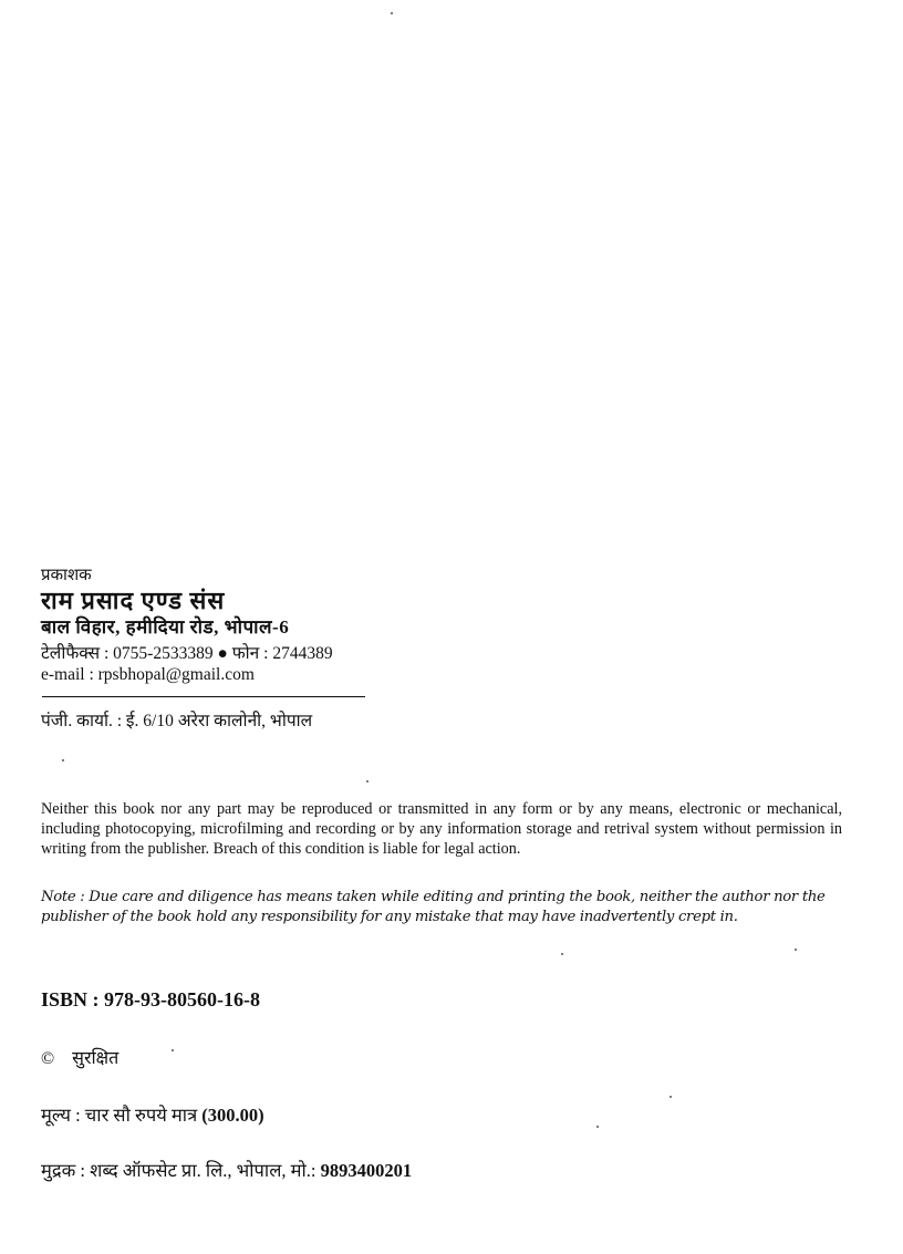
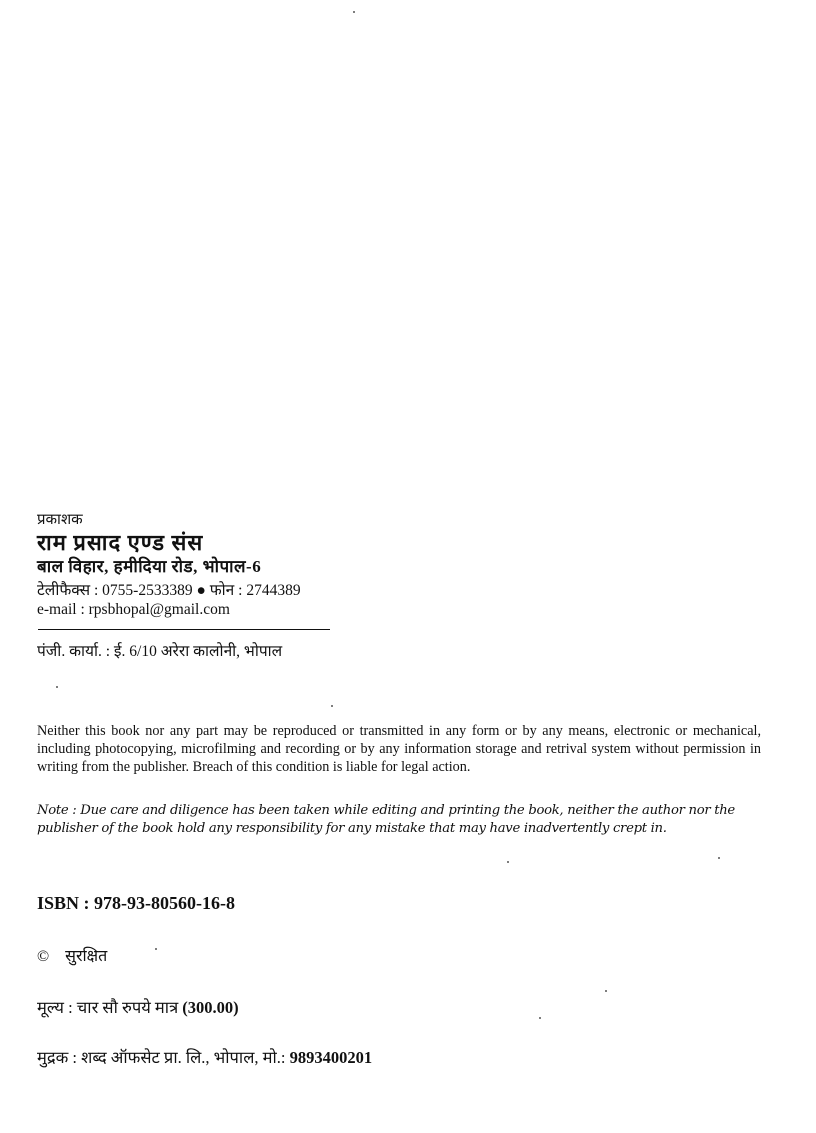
  प्रकाशक
  राम प्रसाद एण्ड संस
  बाल विहार, हमीदिया रोड, भोपाल-6
  टेलीफैक्स : 0755-2533389 ● फोन : 2744389
  e-mail : rpsbhopal@gmail.com
  पंजी. कार्या. : ई. 6/10 अरेरा कालोनी, भोपाल
  Neither this book nor any part may be reproduced or transmitted in any form or by any means, electronic or mechanical, including photocopying, microfilming and recording or by any information storage and retrival system without permission in writing from the publisher. Breach of this condition is liable for legal action.
- Note : Due care and diligence has means taken while editing and printing the book, neither the author nor the publisher of the book hold any responsibility for any mistake that may have inadvertently crept in.
+ Note : Due care and diligence has been taken while editing and printing the book, neither the author nor the publisher of the book hold any responsibility for any mistake that may have inadvertently crept in.
  ISBN : 978-93-80560-16-8
  © सुरक्षित
  मूल्य : चार सौ रुपये मात्र (300.00)
  मुद्रक : शब्द ऑफसेट प्रा. लि., भोपाल, मो.: 9893400201
